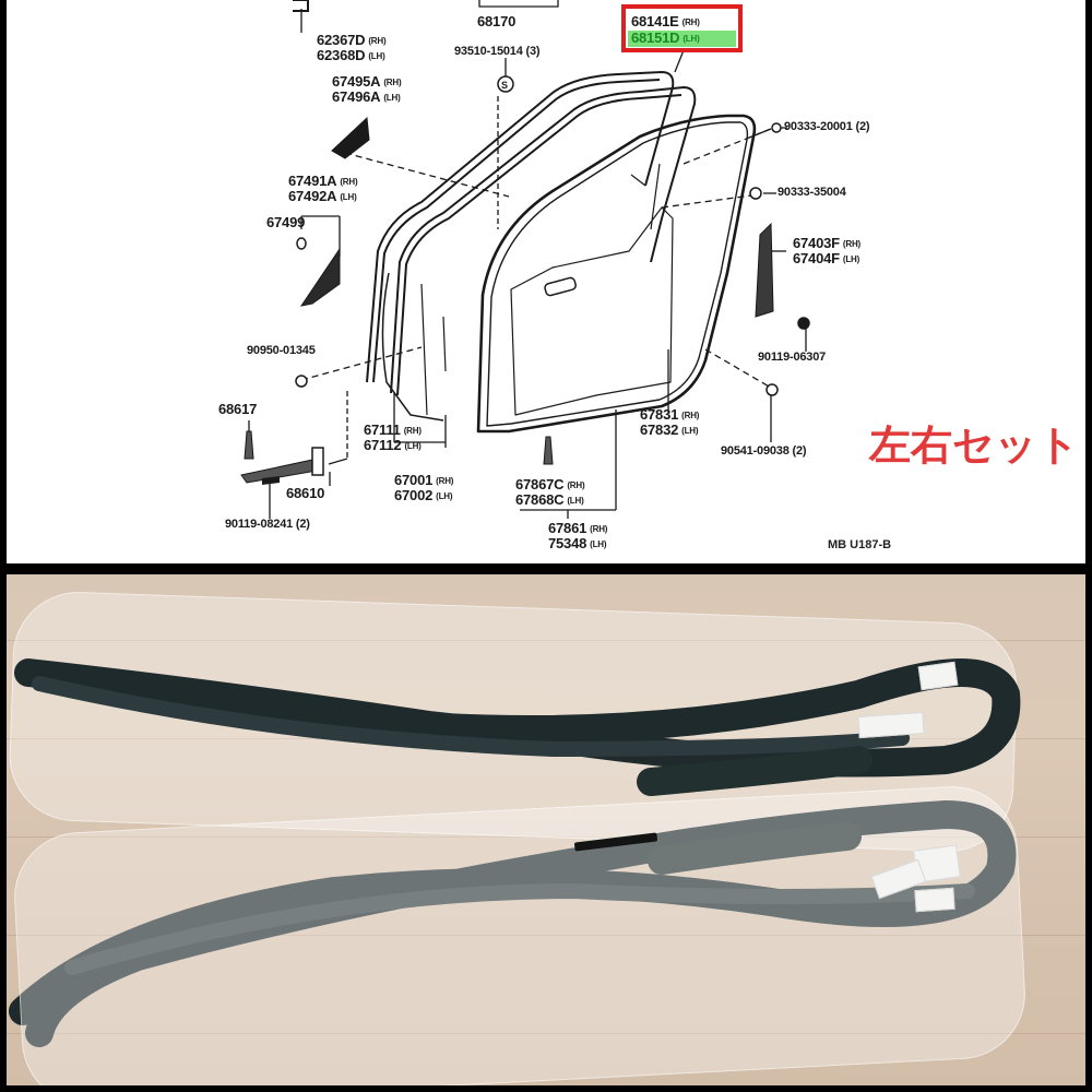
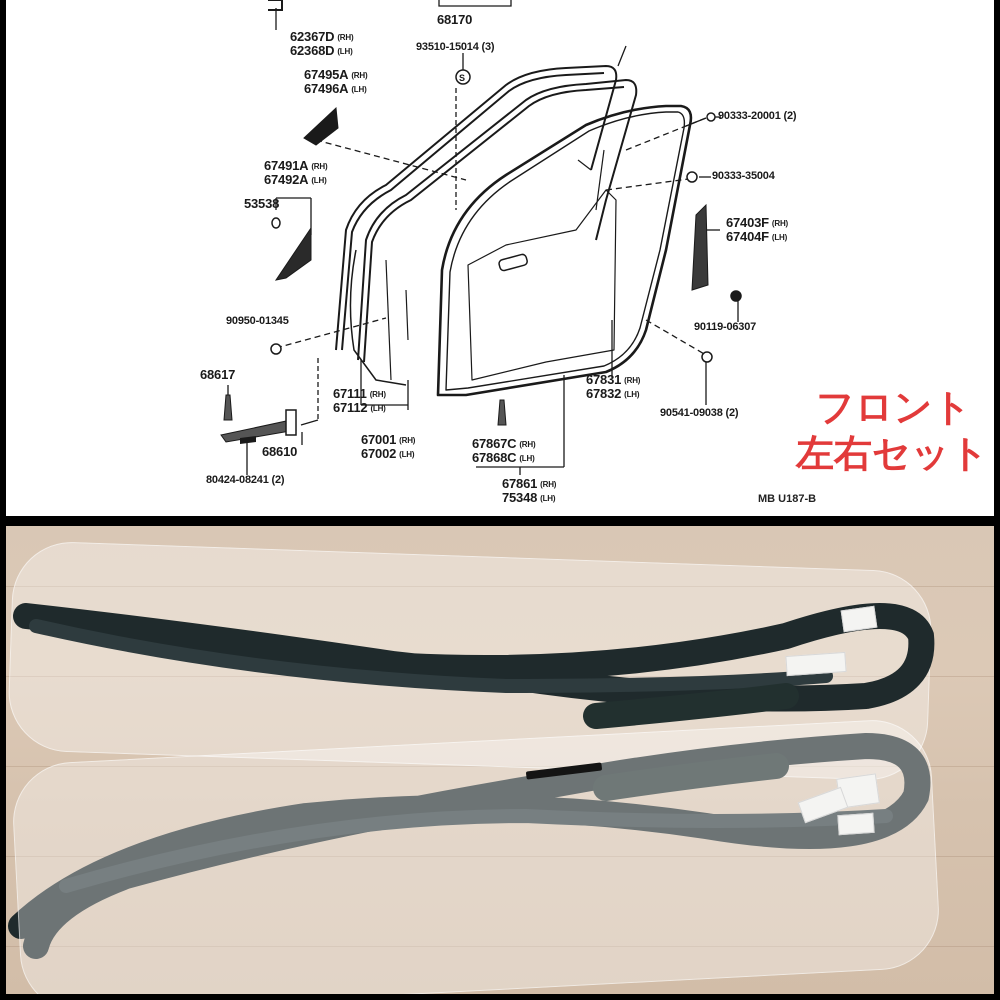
  S
  62367D (RH)
  62368D (LH)
  68170
  93510-15014 (3)
- 68141E (RH)
- 68151D (LH)
  67495A (RH)
  67496A (LH)
  67491A (RH)
  67492A (LH)
- 67499
+ 53538
  90333-20001 (2)
  90333-35004
  67403F (RH)
  67404F (LH)
  90950-01345
  90119-06307
  68617
  67111 (RH)
  67112 (LH)
  67831 (RH)
  67832 (LH)
  90541-09038 (2)
  68610
  67001 (RH)
  67002 (LH)
  67867C (RH)
  67868C (LH)
- 90119-08241 (2)
+ 80424-08241 (2)
  67861 (RH)
  75348 (LH)
+ フロント
  左右セット
  MB U187-B
